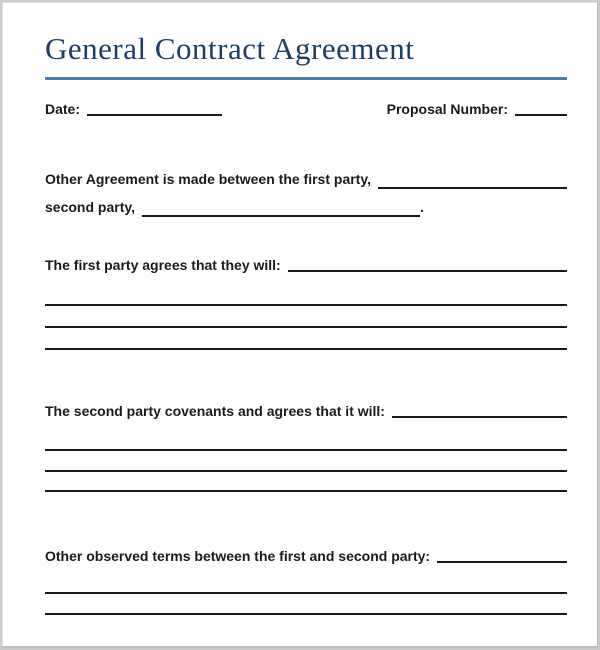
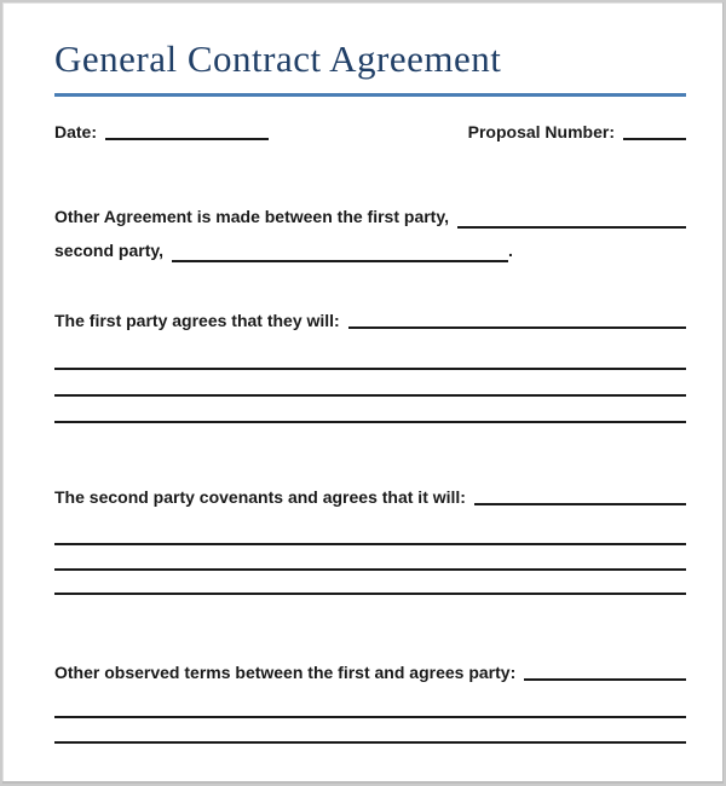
  General Contract Agreement
  Date:
  Proposal Number:
  Other Agreement is made between the first party,
  second party,
  .
  The first party agrees that they will:
  The second party covenants and agrees that it will:
- Other observed terms between the first and second party:
+ Other observed terms between the first and agrees party:
